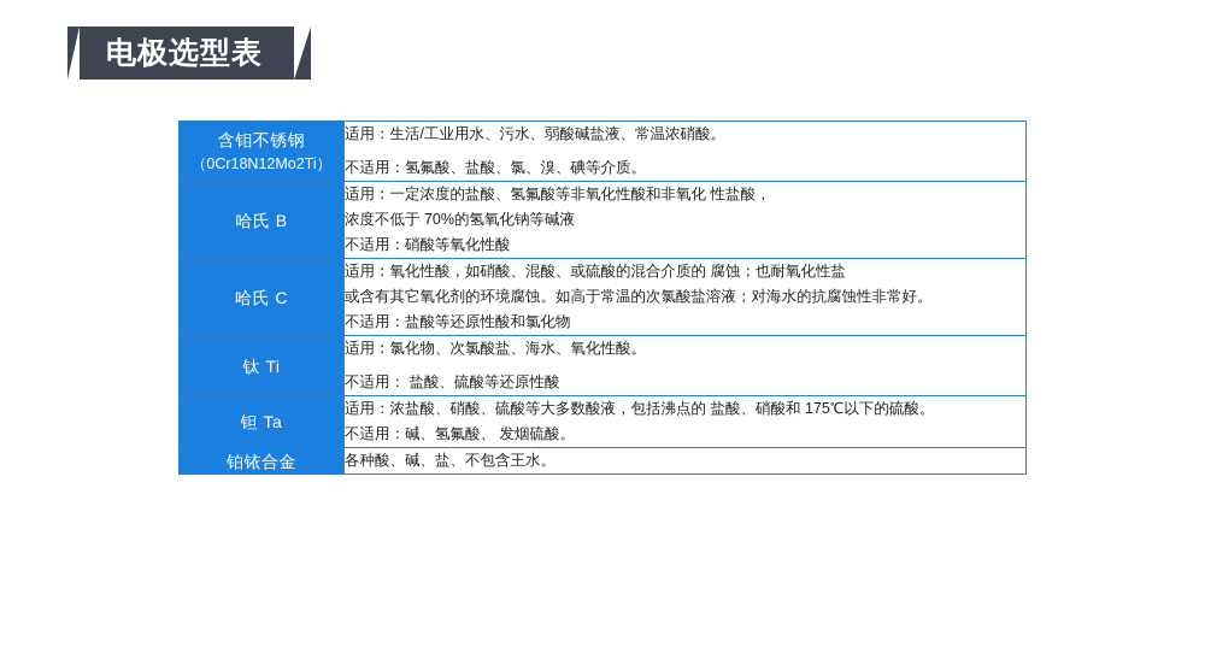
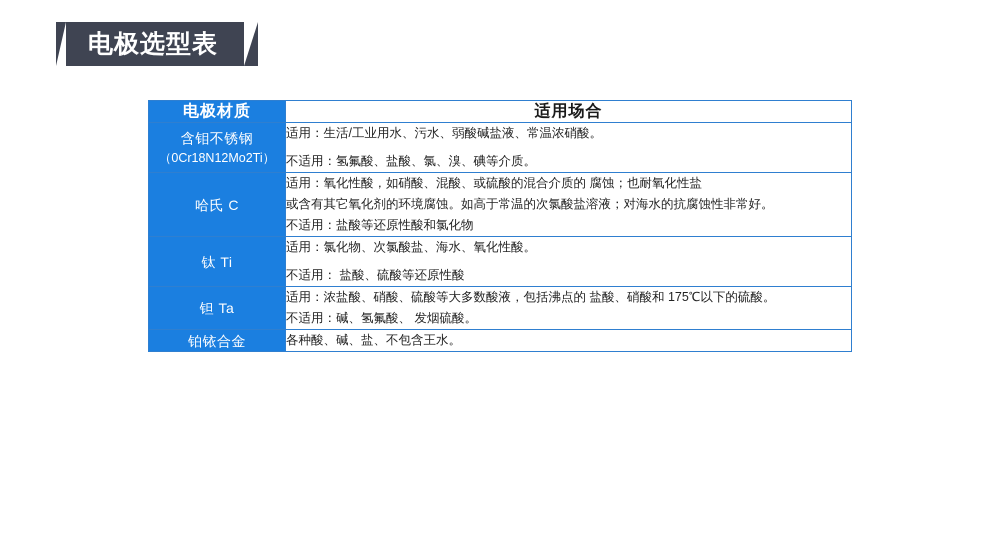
  电极选型表
+ 电极材质	适用场合
  含钼不锈钢 （0Cr18N12Mo2Ti）	适用：生活/工业用水、污水、弱酸碱盐液、常温浓硝酸。 不适用：氢氟酸、盐酸、氯、溴、碘等介质。
- 哈氏 B	适用：一定浓度的盐酸、氢氟酸等非氧化性酸和非氧化 性盐酸， 浓度不低于 70%的氢氧化钠等碱液 不适用：硝酸等氧化性酸
  哈氏 C	适用：氧化性酸，如硝酸、混酸、或硫酸的混合介质的 腐蚀；也耐氧化性盐 或含有其它氧化剂的环境腐蚀。如高于常温的次氯酸盐溶液；对海水的抗腐蚀性非常好。 不适用：盐酸等还原性酸和氯化物
  钛 Ti	适用：氯化物、次氯酸盐、海水、氧化性酸。 不适用： 盐酸、硫酸等还原性酸
  钽 Ta	适用：浓盐酸、硝酸、硫酸等大多数酸液，包括沸点的 盐酸、硝酸和 175℃以下的硫酸。 不适用：碱、氢氟酸、 发烟硫酸。
  铂铱合金	各种酸、碱、盐、不包含王水。
